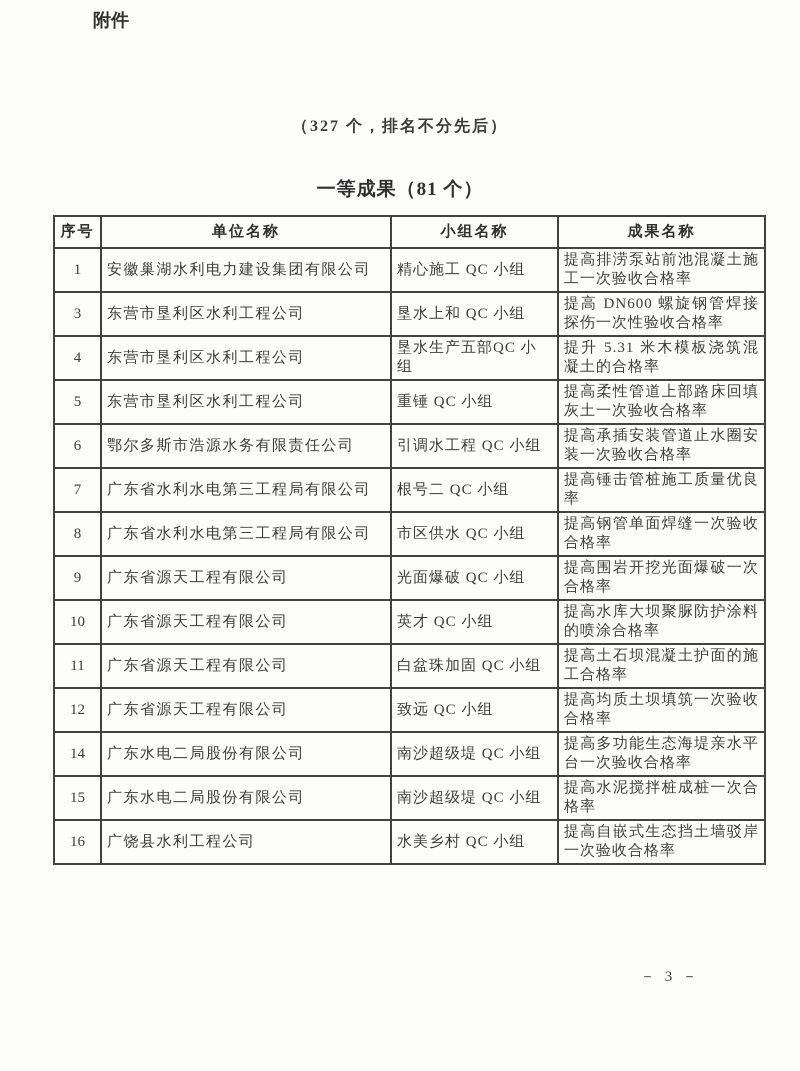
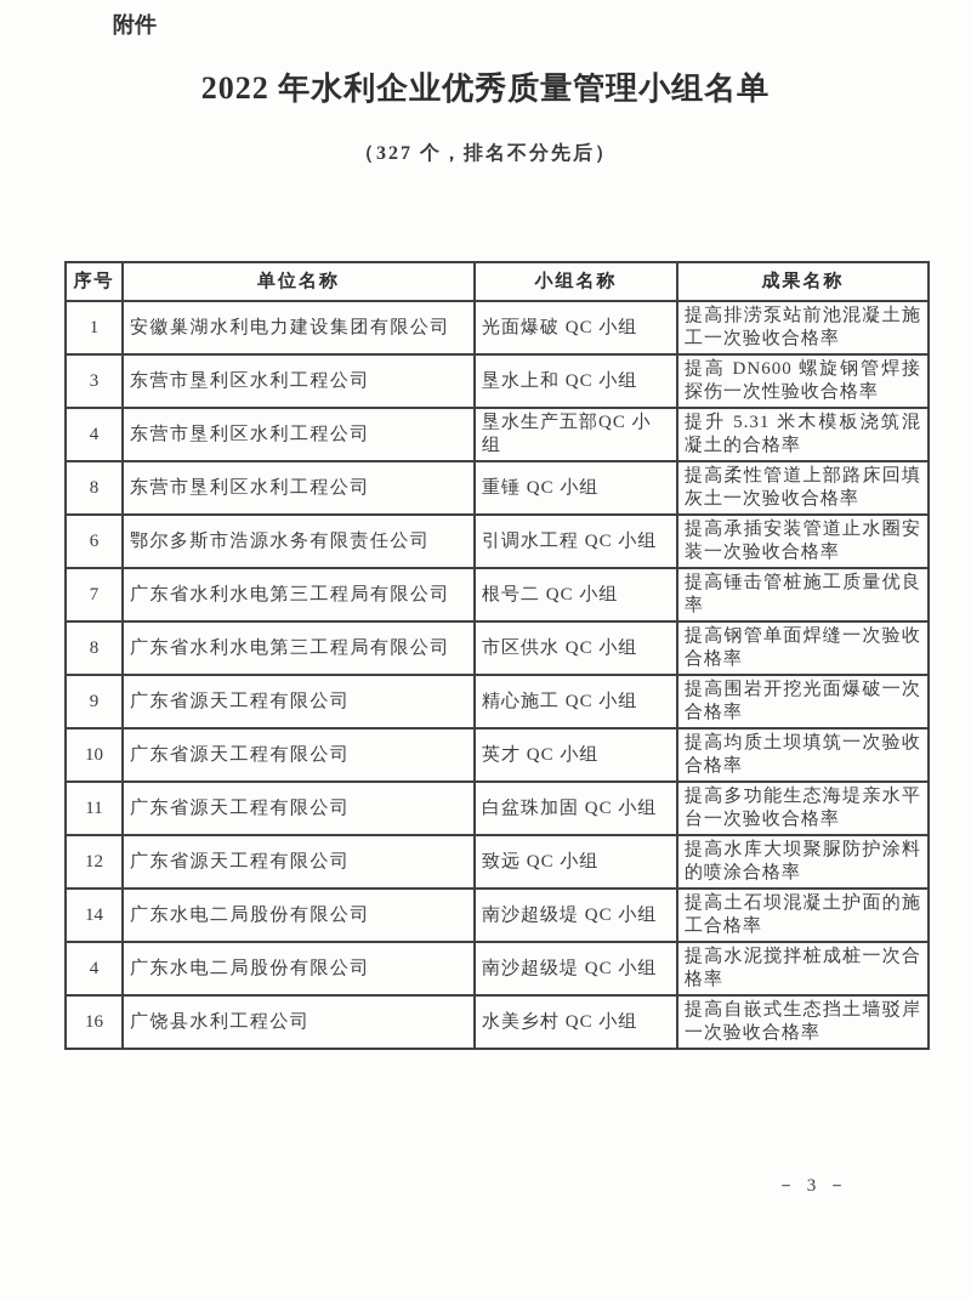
  附件
+ 2022 年水利企业优秀质量管理小组名单
  （327 个，排名不分先后）
- 一等成果（81 个）
  序号	单位名称	小组名称	成果名称
- 1	安徽巢湖水利电力建设集团有限公司	精心施工 QC 小组	提高排涝泵站前池混凝土施工一次验收合格率
+ 1	安徽巢湖水利电力建设集团有限公司	光面爆破 QC 小组	提高排涝泵站前池混凝土施工一次验收合格率
  3	东营市垦利区水利工程公司	垦水上和 QC 小组	提高 DN600 螺旋钢管焊接探伤一次性验收合格率
  4	东营市垦利区水利工程公司	垦水生产五部QC 小组	提升 5.31 米木模板浇筑混凝土的合格率
- 5	东营市垦利区水利工程公司	重锤 QC 小组	提高柔性管道上部路床回填灰土一次验收合格率
+ 8	东营市垦利区水利工程公司	重锤 QC 小组	提高柔性管道上部路床回填灰土一次验收合格率
  6	鄂尔多斯市浩源水务有限责任公司	引调水工程 QC 小组	提高承插安装管道止水圈安装一次验收合格率
  7	广东省水利水电第三工程局有限公司	根号二 QC 小组	提高锤击管桩施工质量优良率
  8	广东省水利水电第三工程局有限公司	市区供水 QC 小组	提高钢管单面焊缝一次验收合格率
- 9	广东省源天工程有限公司	光面爆破 QC 小组	提高围岩开挖光面爆破一次合格率
+ 9	广东省源天工程有限公司	精心施工 QC 小组	提高围岩开挖光面爆破一次合格率
- 10	广东省源天工程有限公司	英才 QC 小组	提高水库大坝聚脲防护涂料的喷涂合格率
+ 10	广东省源天工程有限公司	英才 QC 小组	提高均质土坝填筑一次验收合格率
- 11	广东省源天工程有限公司	白盆珠加固 QC 小组	提高土石坝混凝土护面的施工合格率
+ 11	广东省源天工程有限公司	白盆珠加固 QC 小组	提高多功能生态海堤亲水平台一次验收合格率
- 12	广东省源天工程有限公司	致远 QC 小组	提高均质土坝填筑一次验收合格率
+ 12	广东省源天工程有限公司	致远 QC 小组	提高水库大坝聚脲防护涂料的喷涂合格率
- 14	广东水电二局股份有限公司	南沙超级堤 QC 小组	提高多功能生态海堤亲水平台一次验收合格率
+ 14	广东水电二局股份有限公司	南沙超级堤 QC 小组	提高土石坝混凝土护面的施工合格率
- 15	广东水电二局股份有限公司	南沙超级堤 QC 小组	提高水泥搅拌桩成桩一次合格率
+ 4	广东水电二局股份有限公司	南沙超级堤 QC 小组	提高水泥搅拌桩成桩一次合格率
  16	广饶县水利工程公司	水美乡村 QC 小组	提高自嵌式生态挡土墙驳岸一次验收合格率
  － 3 －
